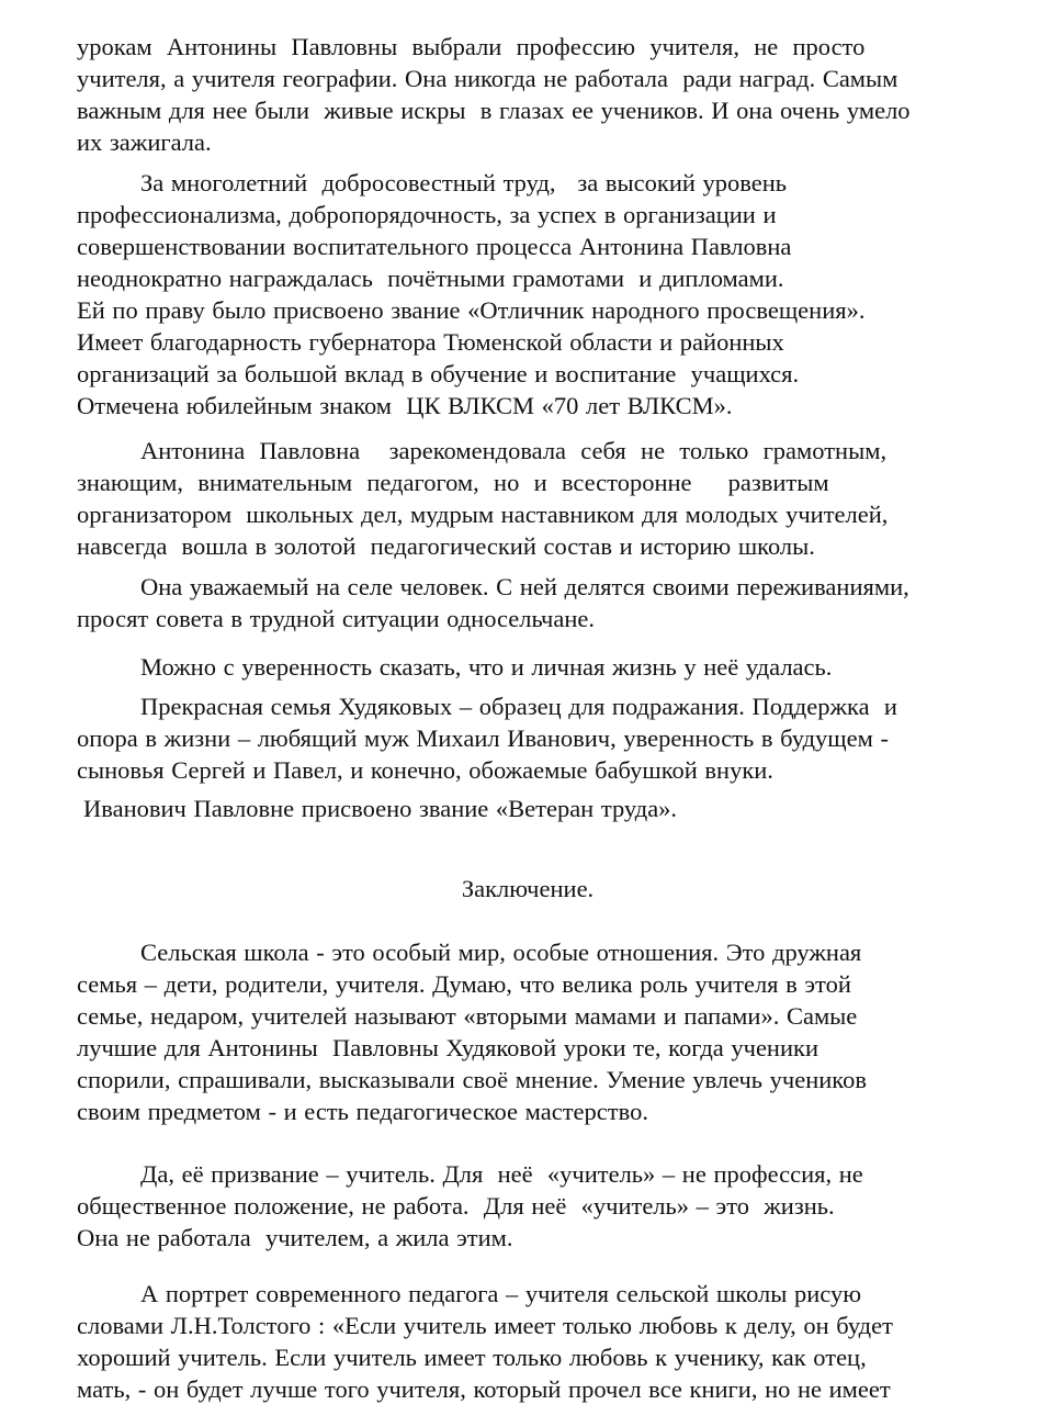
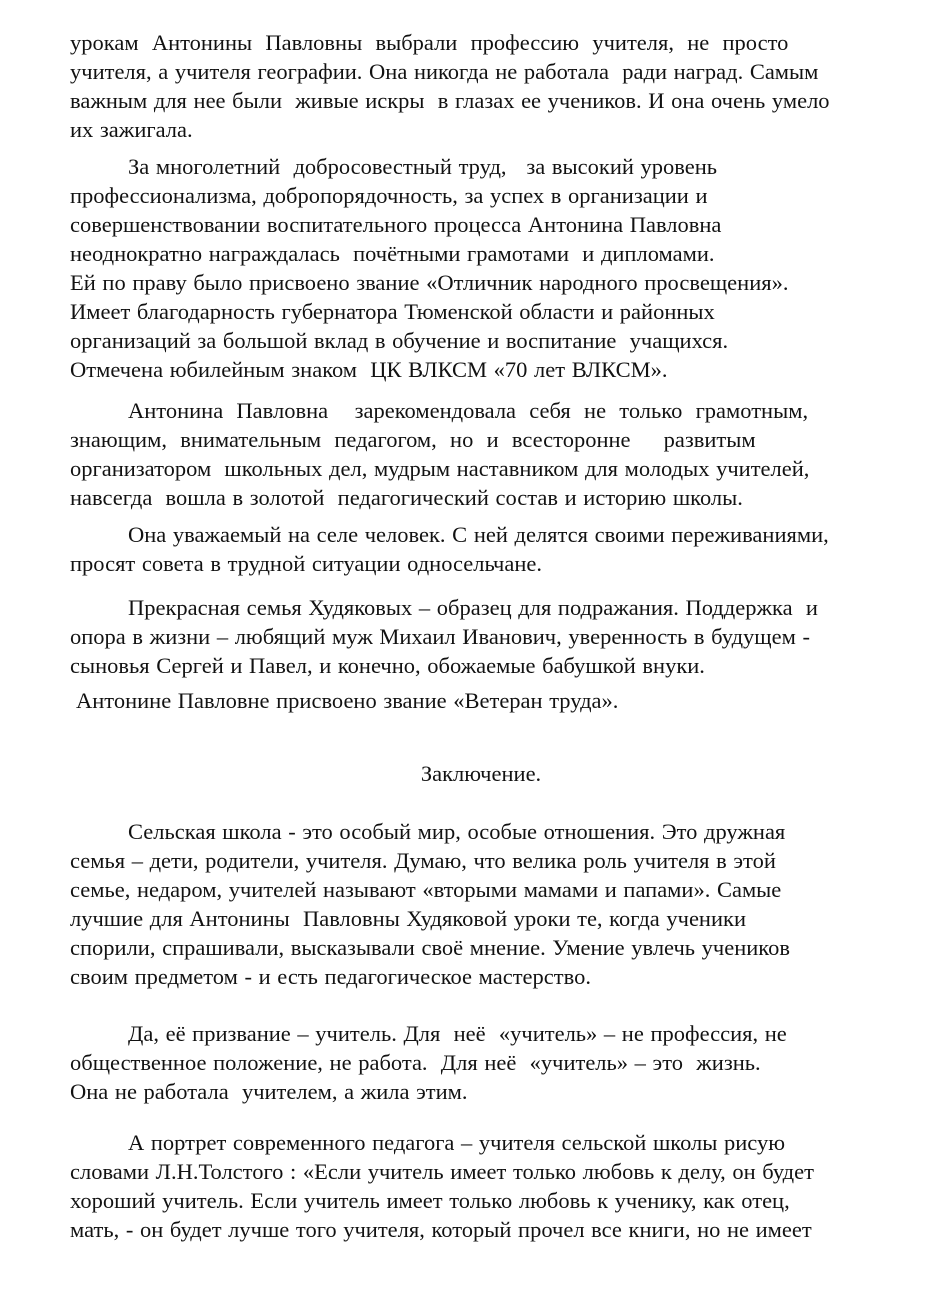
  урокам Антонины Павловны выбрали профессию учителя, не просто
  учителя, а учителя географии. Она никогда не работала ради наград. Самым
  важным для нее были живые искры в глазах ее учеников. И она очень умело
  их зажигала.
  За многолетний добросовестный труд, за высокий уровень
  профессионализма, добропорядочность, за успех в организации и
  совершенствовании воспитательного процесса Антонина Павловна
  неоднократно награждалась почётными грамотами и дипломами.
  Ей по праву было присвоено звание «Отличник народного просвещения».
  Имеет благодарность губернатора Тюменской области и районных
  организаций за большой вклад в обучение и воспитание учащихся.
  Отмечена юбилейным знаком ЦК ВЛКСМ «70 лет ВЛКСМ».
  Антонина Павловна зарекомендовала себя не только грамотным,
  знающим, внимательным педагогом, но и всесторонне развитым
  организатором школьных дел, мудрым наставником для молодых учителей,
  навсегда вошла в золотой педагогический состав и историю школы.
  Она уважаемый на селе человек. С ней делятся своими переживаниями,
  просят совета в трудной ситуации односельчане.
- Можно с уверенность сказать, что и личная жизнь у неё удалась.
  Прекрасная семья Худяковых – образец для подражания. Поддержка и
  опора в жизни – любящий муж Михаил Иванович, уверенность в будущем -
  сыновья Сергей и Павел, и конечно, обожаемые бабушкой внуки.
- Иванович Павловне присвоено звание «Ветеран труда».
+ Антонине Павловне присвоено звание «Ветеран труда».
  Заключение.
  Сельская школа - это особый мир, особые отношения. Это дружная
  семья – дети, родители, учителя. Думаю, что велика роль учителя в этой
  семье, недаром, учителей называют «вторыми мамами и папами». Самые
  лучшие для Антонины Павловны Худяковой уроки те, когда ученики
  спорили, спрашивали, высказывали своё мнение. Умение увлечь учеников
  своим предметом - и есть педагогическое мастерство.
  Да, её призвание – учитель. Для неё «учитель» – не профессия, не
  общественное положение, не работа. Для неё «учитель» – это жизнь.
  Она не работала учителем, а жила этим.
  А портрет современного педагога – учителя сельской школы рисую
  словами Л.Н.Толстого : «Если учитель имеет только любовь к делу, он будет
  хороший учитель. Если учитель имеет только любовь к ученику, как отец,
  мать, - он будет лучше того учителя, который прочел все книги, но не имеет
